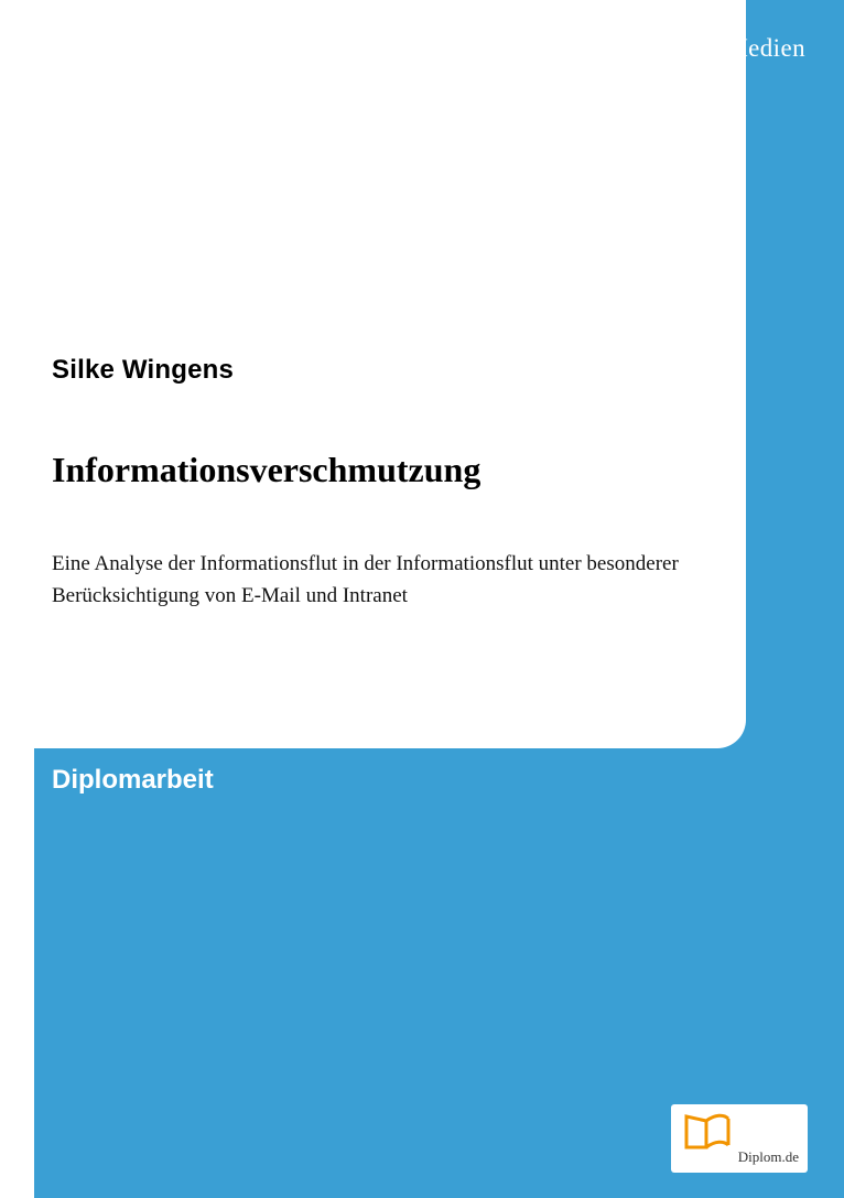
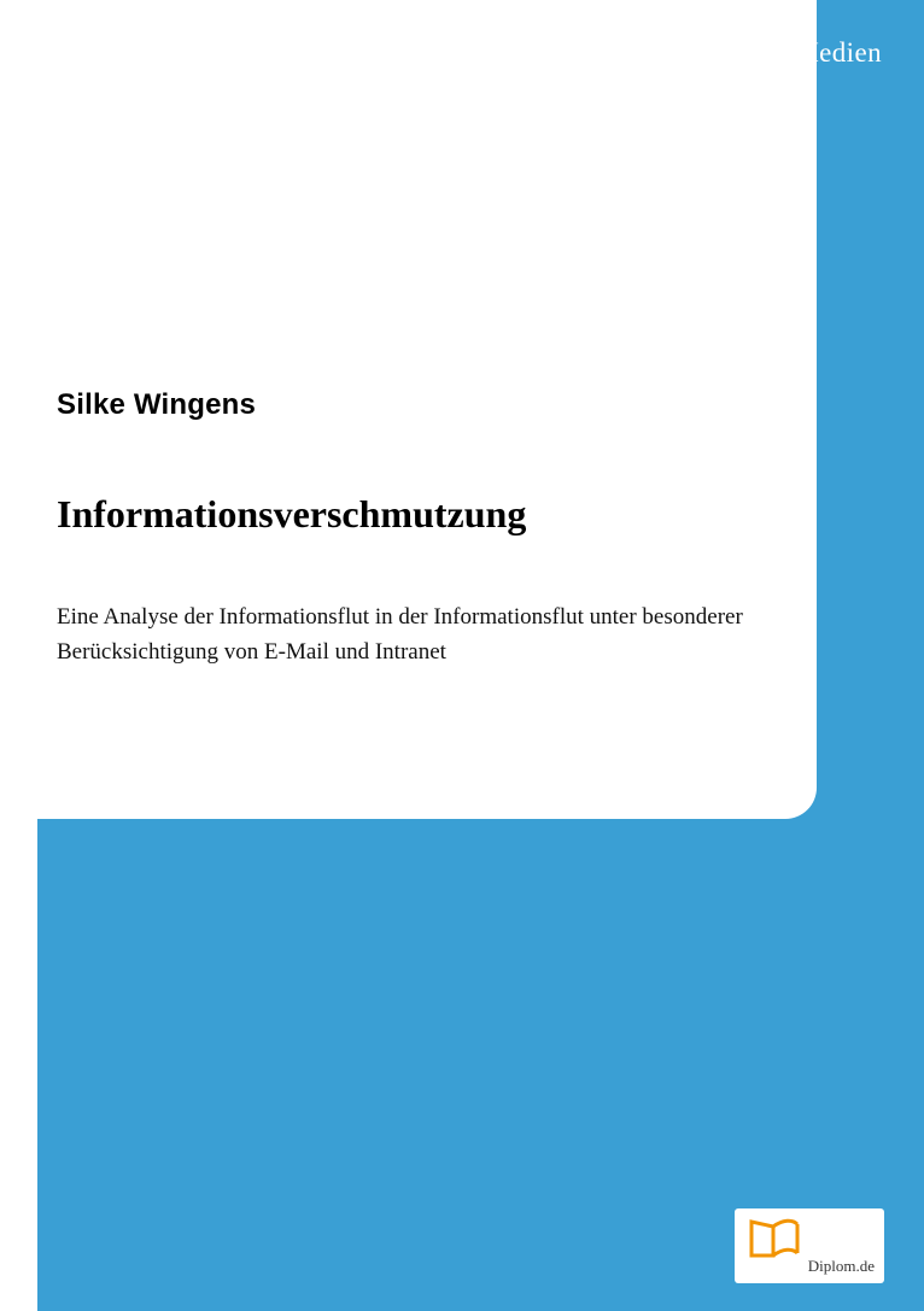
  edien
  Silke Wingens
  Informationsverschmutzung
  Eine Analyse der Informationsflut in der Informationsflut unter besonderer Berücksichtigung von E-Mail und Intranet
- Diplomarbeit
  Diplom.de
